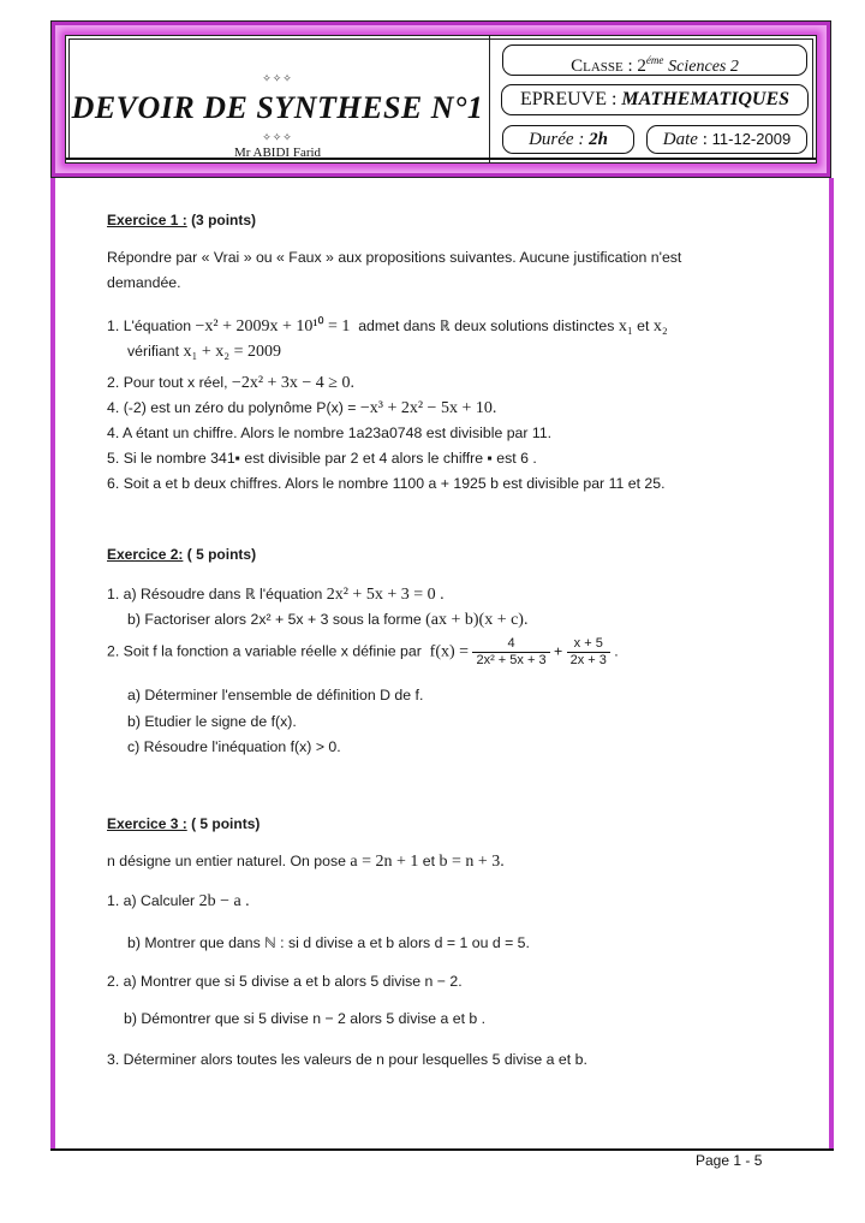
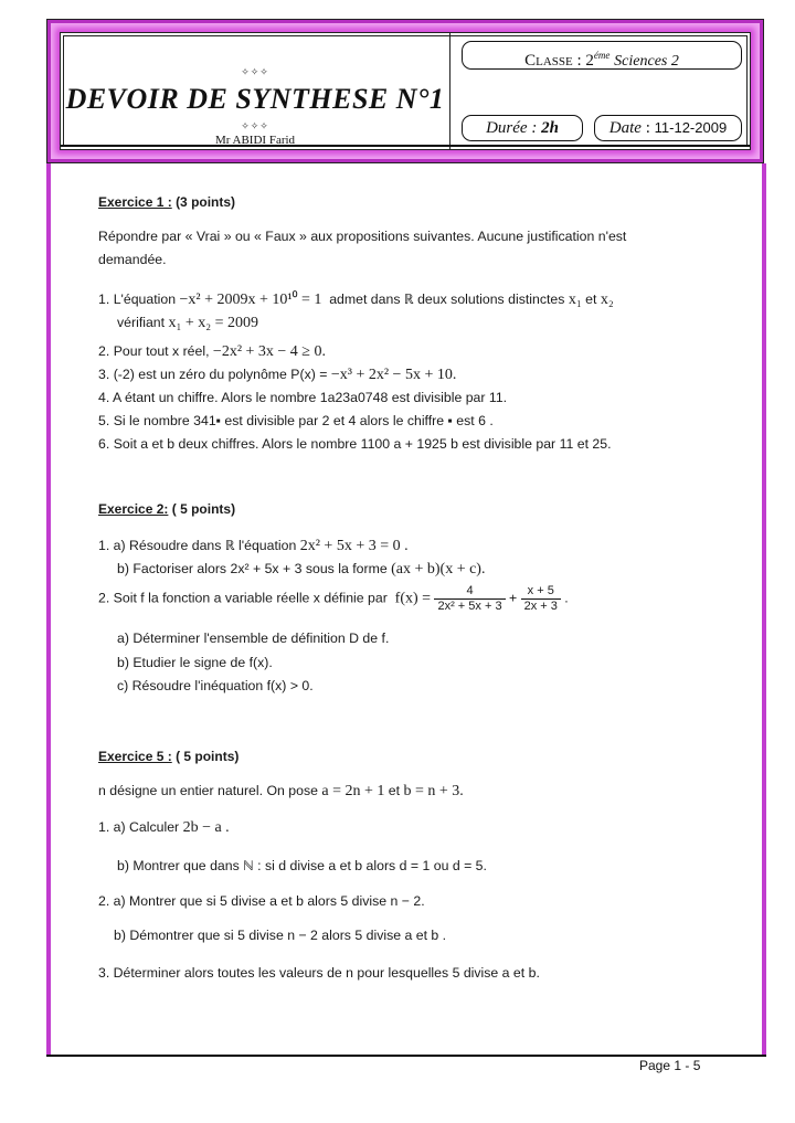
  ✧✧✧
  DEVOIR DE SYNTHESE N°1
  ✧✧✧
  Mr ABIDI Farid
  Classe : 2éme Sciences 2
- EPREUVE : MATHEMATIQUES
  Durée : 2h
  Date : 11-12-2009
  Exercice 1 : (3 points)
  Répondre par « Vrai » ou « Faux » aux propositions suivantes. Aucune justification n'est
  demandée.
  1. L'équation −x² + 2009x + 10¹⁰ = 1 admet dans ℝ deux solutions distinctes x₁ et x₂
  vérifiant x₁ + x₂ = 2009
  2. Pour tout x réel, −2x² + 3x − 4 ≥ 0.
- 4. (-2) est un zéro du polynôme P(x) = −x³ + 2x² − 5x + 10.
+ 3. (-2) est un zéro du polynôme P(x) = −x³ + 2x² − 5x + 10.
  4. A étant un chiffre. Alors le nombre 1a23a0748 est divisible par 11.
  5. Si le nombre 341▪ est divisible par 2 et 4 alors le chiffre ▪ est 6 .
  6. Soit a et b deux chiffres. Alors le nombre 1100 a + 1925 b est divisible par 11 et 25.
  Exercice 2: ( 5 points)
  1. a) Résoudre dans ℝ l'équation 2x² + 5x + 3 = 0 .
  b) Factoriser alors 2x² + 5x + 3 sous la forme (ax + b)(x + c).
  2. Soit f la fonction a variable réelle x définie par f(x) =
  4
  2x² + 5x + 3
  +
  x + 5
  2x + 3
  .
  a) Déterminer l'ensemble de définition D de f.
  b) Etudier le signe de f(x).
  c) Résoudre l'inéquation f(x) > 0.
- Exercice 3 : ( 5 points)
+ Exercice 5 : ( 5 points)
  n désigne un entier naturel. On pose a = 2n + 1 et b = n + 3.
  1. a) Calculer 2b − a .
  b) Montrer que dans ℕ : si d divise a et b alors d = 1 ou d = 5.
  2. a) Montrer que si 5 divise a et b alors 5 divise n − 2.
  b) Démontrer que si 5 divise n − 2 alors 5 divise a et b .
  3. Déterminer alors toutes les valeurs de n pour lesquelles 5 divise a et b.
  Page 1 - 5
